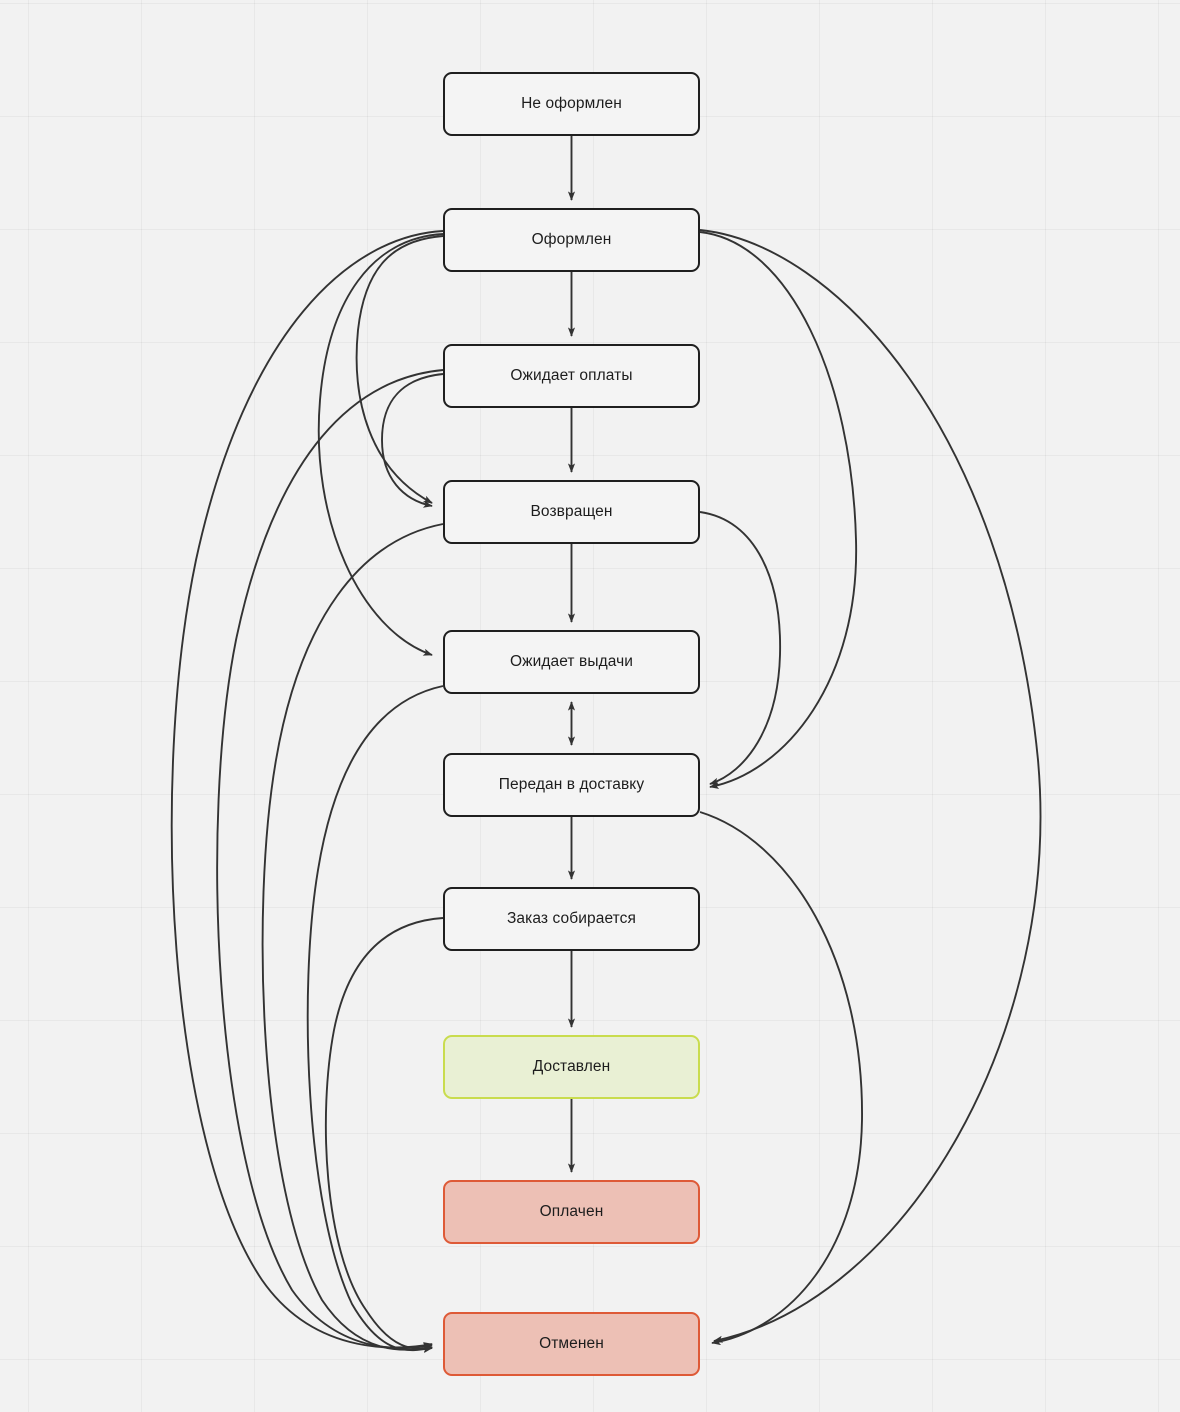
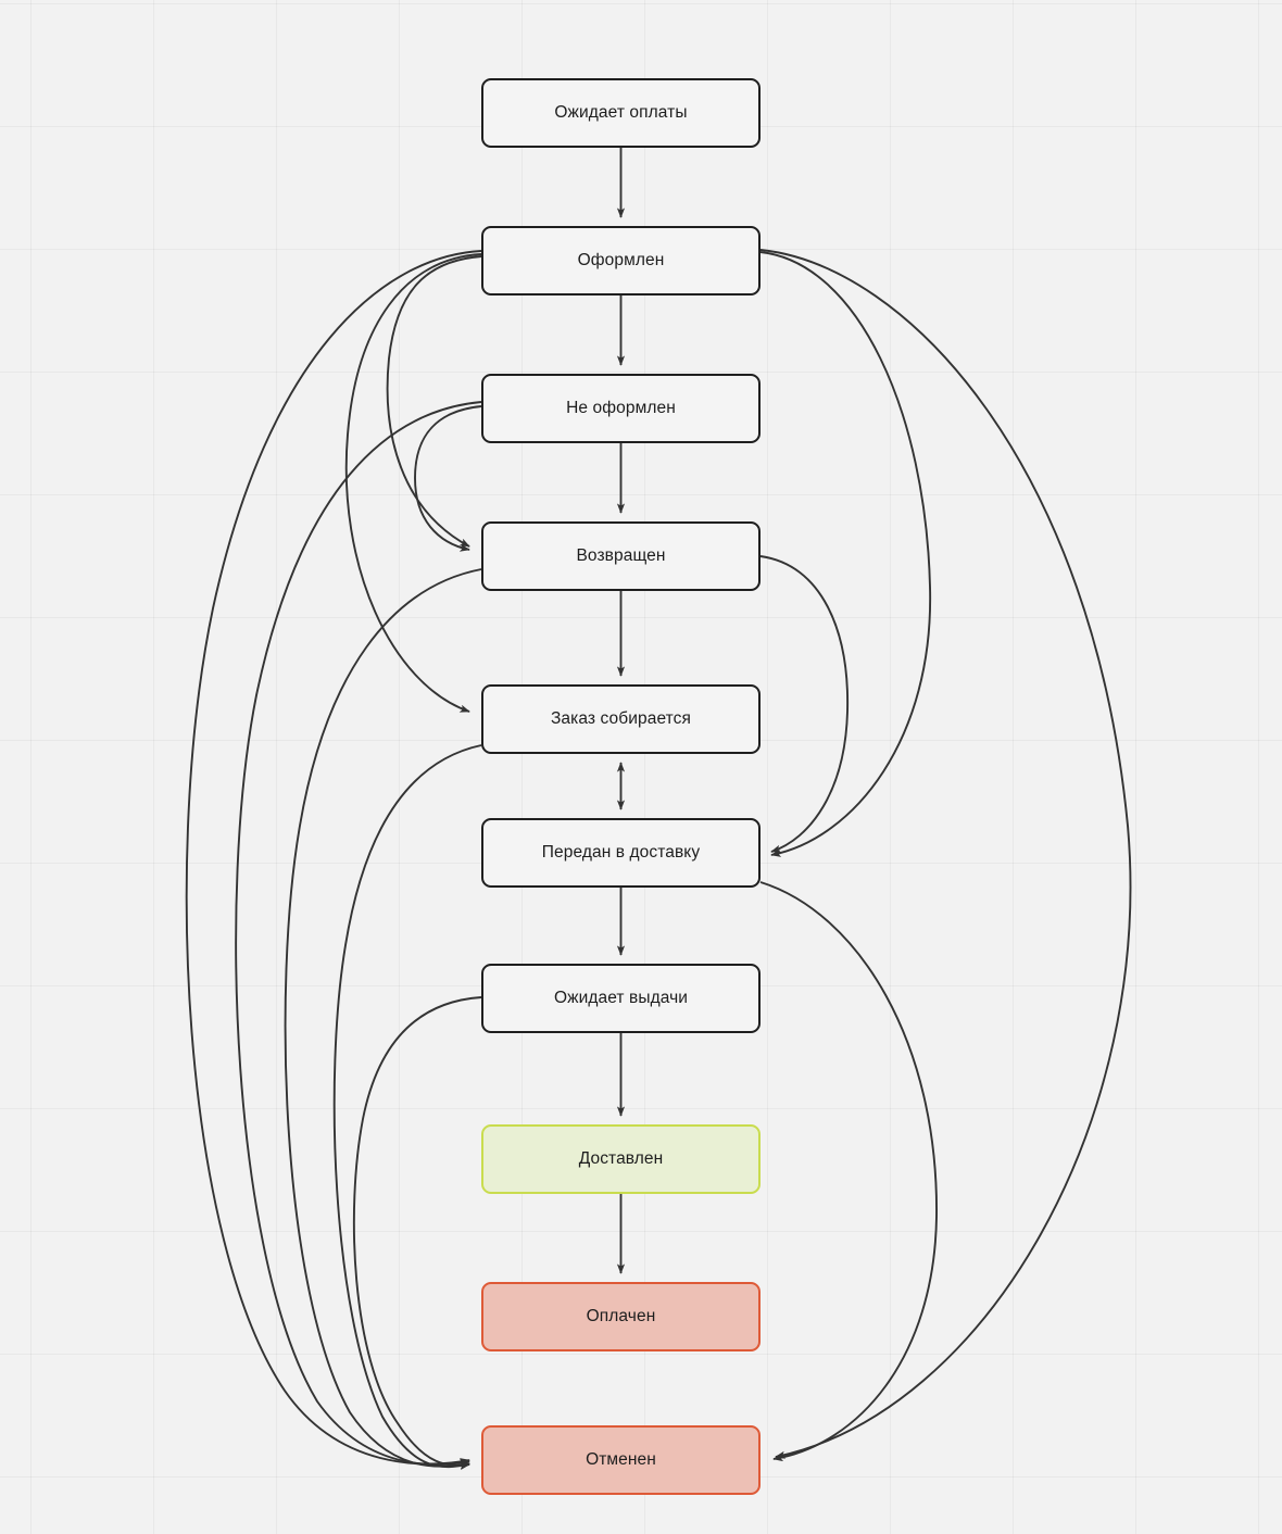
- Не оформлен
+ Ожидает оплаты
  Оформлен
- Ожидает оплаты
+ Не оформлен
  Возвращен
- Ожидает выдачи
+ Заказ собирается
  Передан в доставку
- Заказ собирается
+ Ожидает выдачи
  Доставлен
  Оплачен
  Отменен
